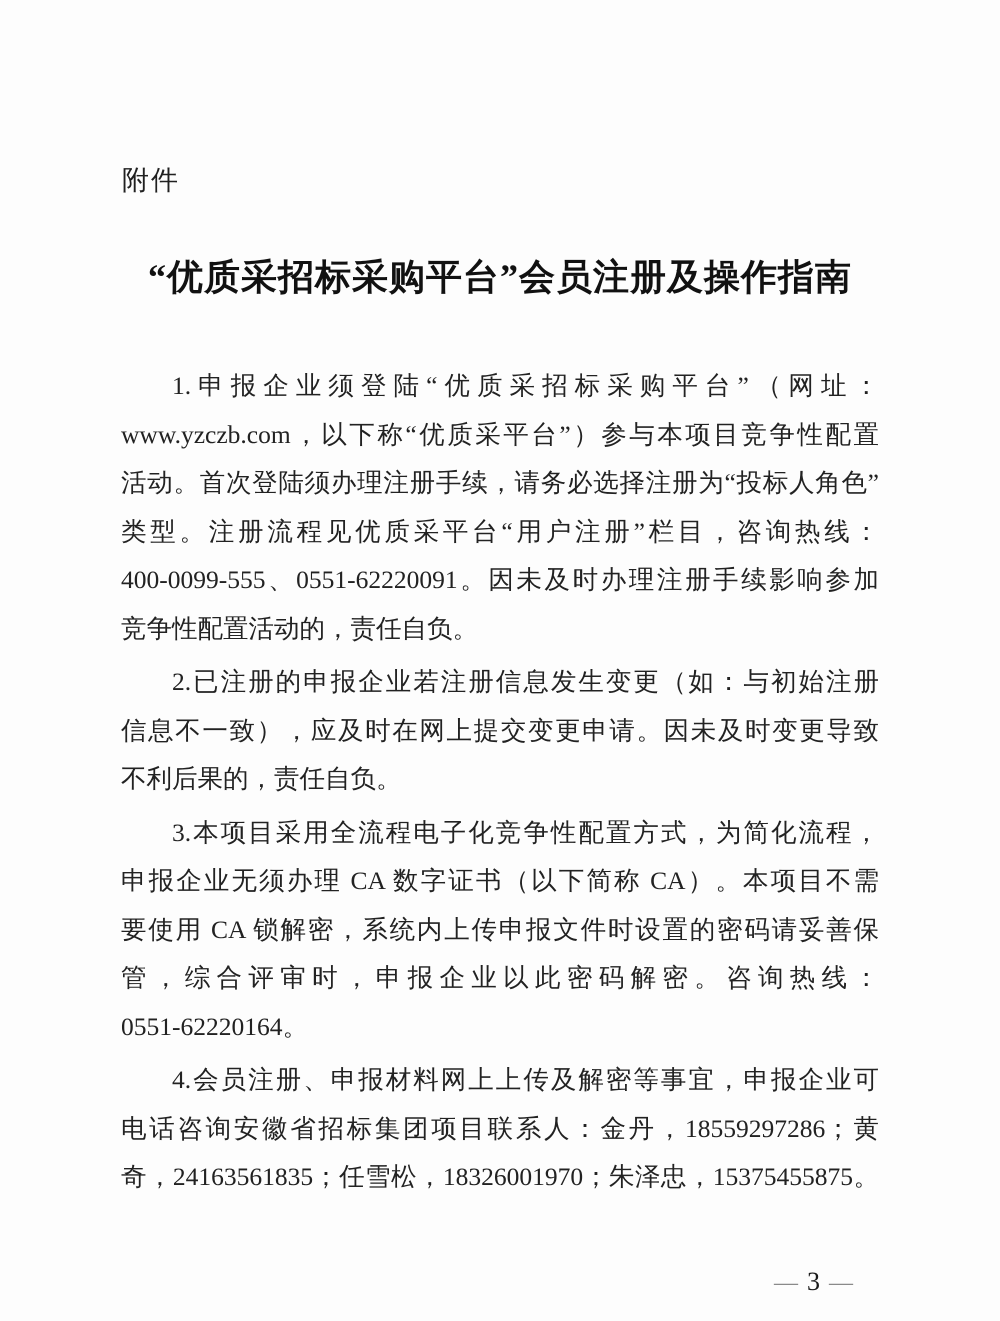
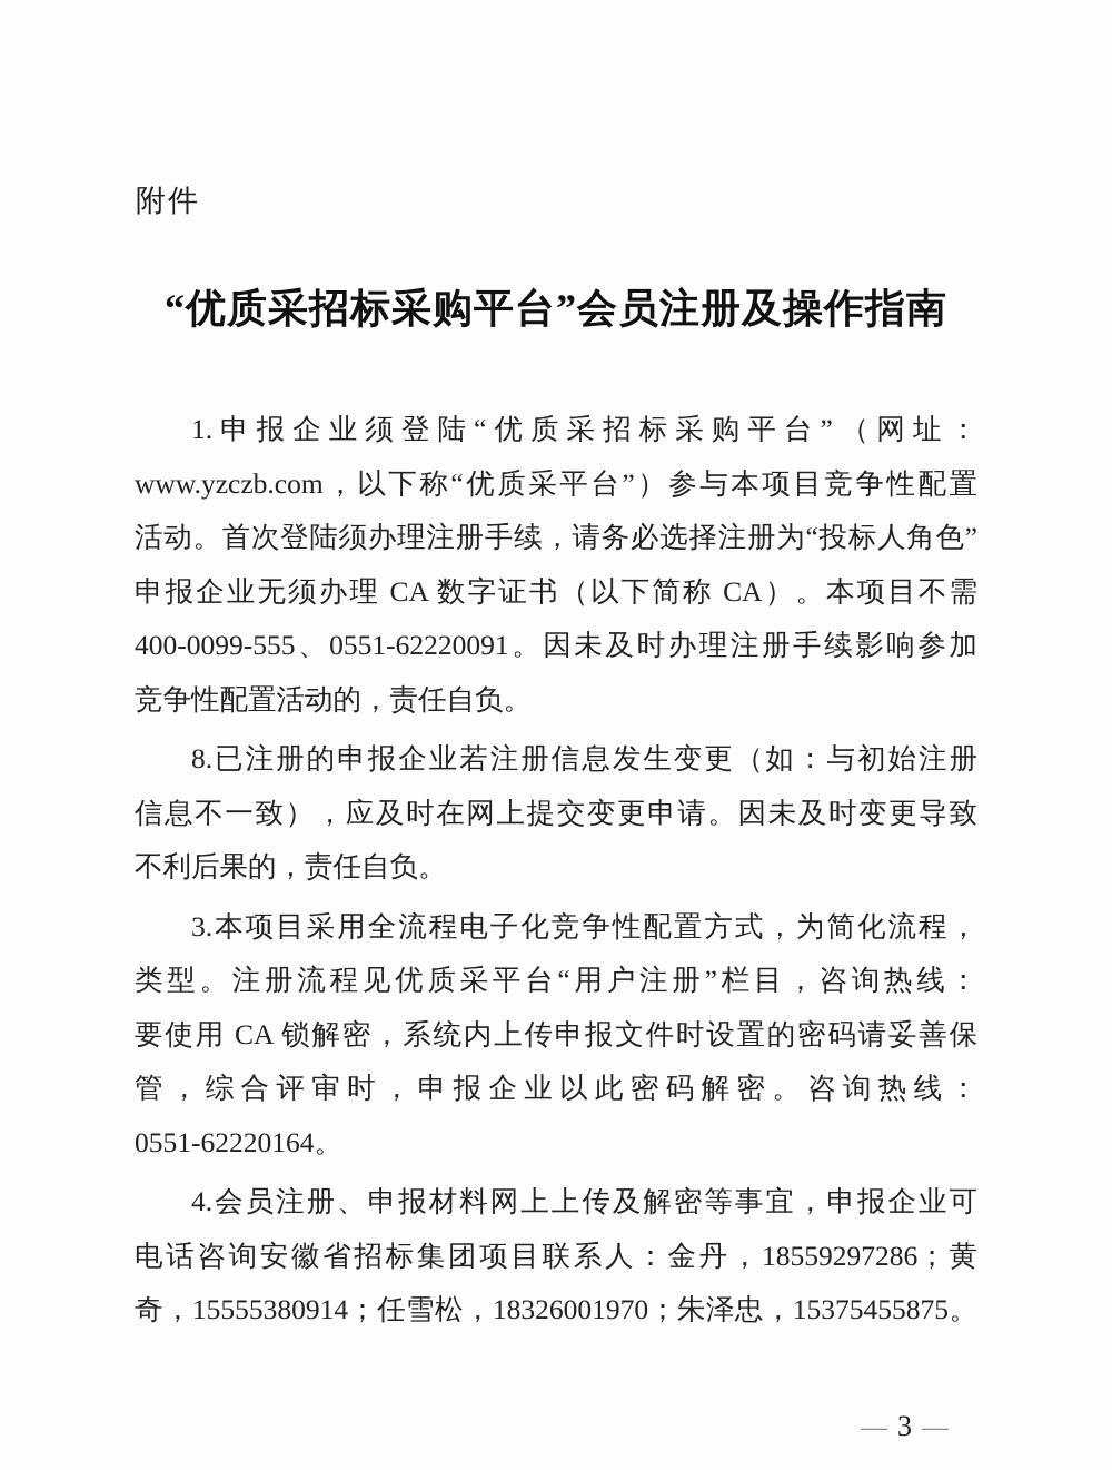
  附件
  “优质采招标采购平台”会员注册及操作指南
  1.申报企业须登陆“优质采招标采购平台”（网址：
  www.yzczb.com，以下称“优质采平台”）参与本项目竞争性配置
  活动。首次登陆须办理注册手续，请务必选择注册为“投标人角色”
- 类型。注册流程见优质采平台“用户注册”栏目，咨询热线：
+ 申报企业无须办理 CA 数字证书（以下简称 CA）。本项目不需
  400-0099-555、0551-62220091。因未及时办理注册手续影响参加
  竞争性配置活动的，责任自负。
- 2.已注册的申报企业若注册信息发生变更（如：与初始注册
+ 8.已注册的申报企业若注册信息发生变更（如：与初始注册
  信息不一致），应及时在网上提交变更申请。因未及时变更导致
  不利后果的，责任自负。
  3.本项目采用全流程电子化竞争性配置方式，为简化流程，
- 申报企业无须办理 CA 数字证书（以下简称 CA）。本项目不需
+ 类型。注册流程见优质采平台“用户注册”栏目，咨询热线：
  要使用 CA 锁解密，系统内上传申报文件时设置的密码请妥善保
  管，综合评审时，申报企业以此密码解密。咨询热线：
  0551-62220164。
  4.会员注册、申报材料网上上传及解密等事宜，申报企业可
  电话咨询安徽省招标集团项目联系人：金丹，18559297286；黄
- 奇，24163561835；任雪松，18326001970；朱泽忠，15375455875。
+ 奇，15555380914；任雪松，18326001970；朱泽忠，15375455875。
  — 3 —
